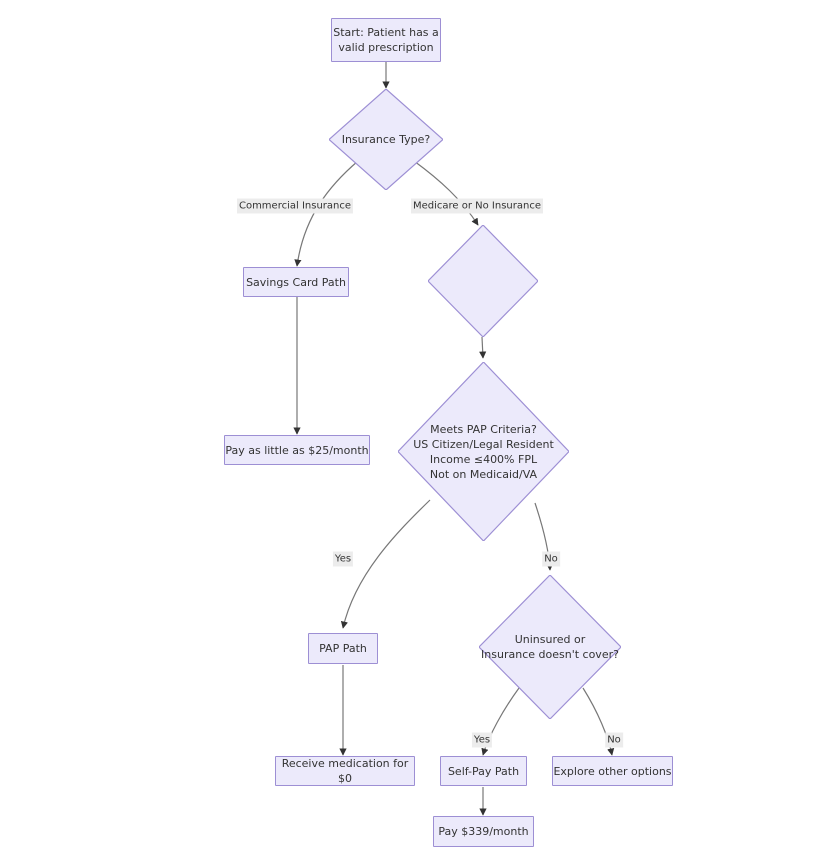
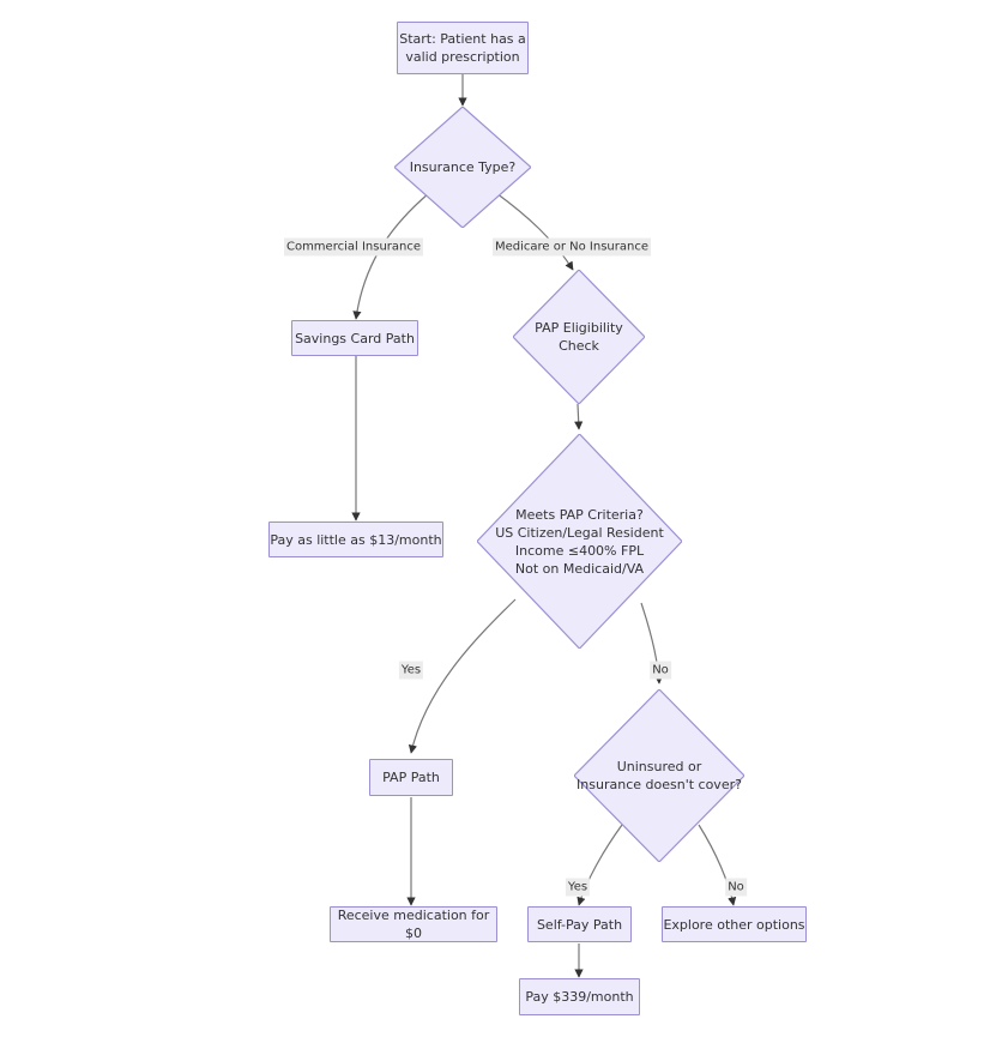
  Start: Patient has a
  valid prescription
  Insurance Type?
  Commercial Insurance
  Medicare or No Insurance
  Savings Card Path
+ PAP Eligibility Check
- Pay as little as $25/month
+ Pay as little as $13/month
  Meets PAP Criteria?
  US Citizen/Legal Resident
  Income ≤400% FPL
  Not on Medicaid/VA
  Yes
  No
  PAP Path
  Uninsured or
  Insurance doesn't cover?
  Yes
  No
  Receive medication for $0
  Self-Pay Path
  Explore other options
  Pay $339/month
